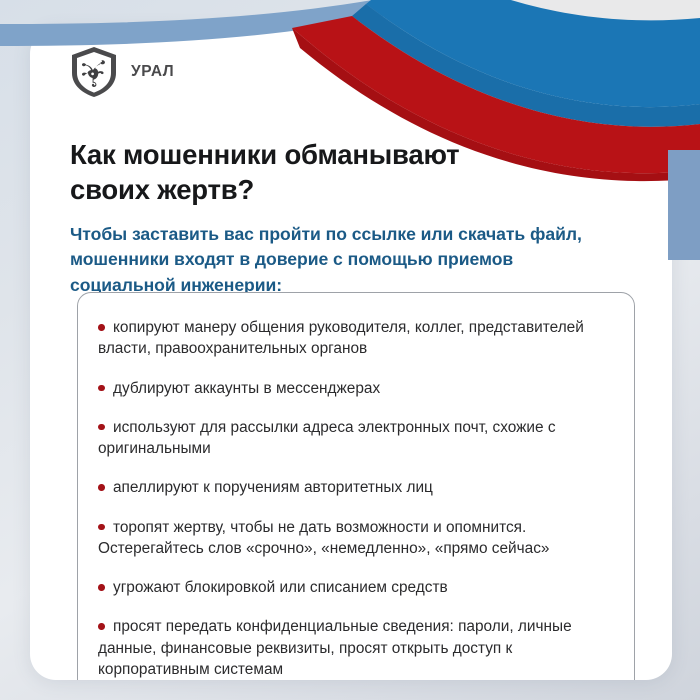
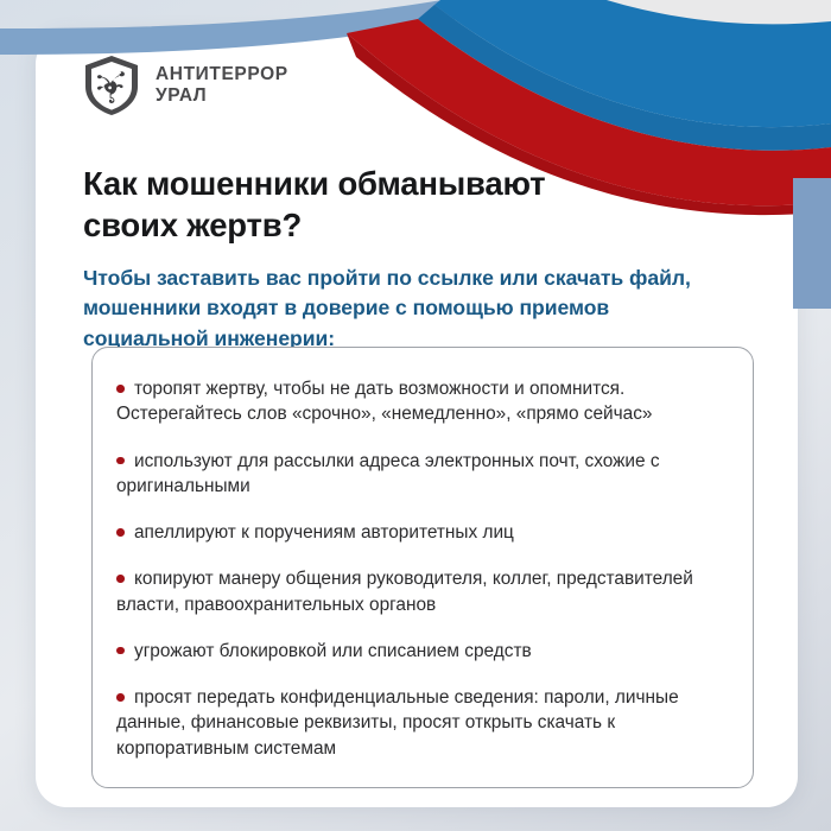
+ АНТИТЕРРОР
  УРАЛ
  Как мошенники обманывают своих жертв?
  Чтобы заставить вас пройти по ссылке или скачать файл, мошенники входят в доверие с помощью приемов социальной инженерии:
- копируют манеру общения руководителя, коллег, представителей власти, правоохранительных органов
+ торопят жертву, чтобы не дать возможности и опомнится. Остерегайтесь слов «срочно», «немедленно», «прямо сейчас»
- дублируют аккаунты в мессенджерах
  используют для рассылки адреса электронных почт, схожие с оригинальными
  апеллируют к поручениям авторитетных лиц
- торопят жертву, чтобы не дать возможности и опомнится. Остерегайтесь слов «срочно», «немедленно», «прямо сейчас»
+ копируют манеру общения руководителя, коллег, представителей власти, правоохранительных органов
  угрожают блокировкой или списанием средств
- просят передать конфиденциальные сведения: пароли, личные данные, финансовые реквизиты, просят открыть доступ к корпоративным системам
+ просят передать конфиденциальные сведения: пароли, личные данные, финансовые реквизиты, просят открыть скачать к корпоративным системам
